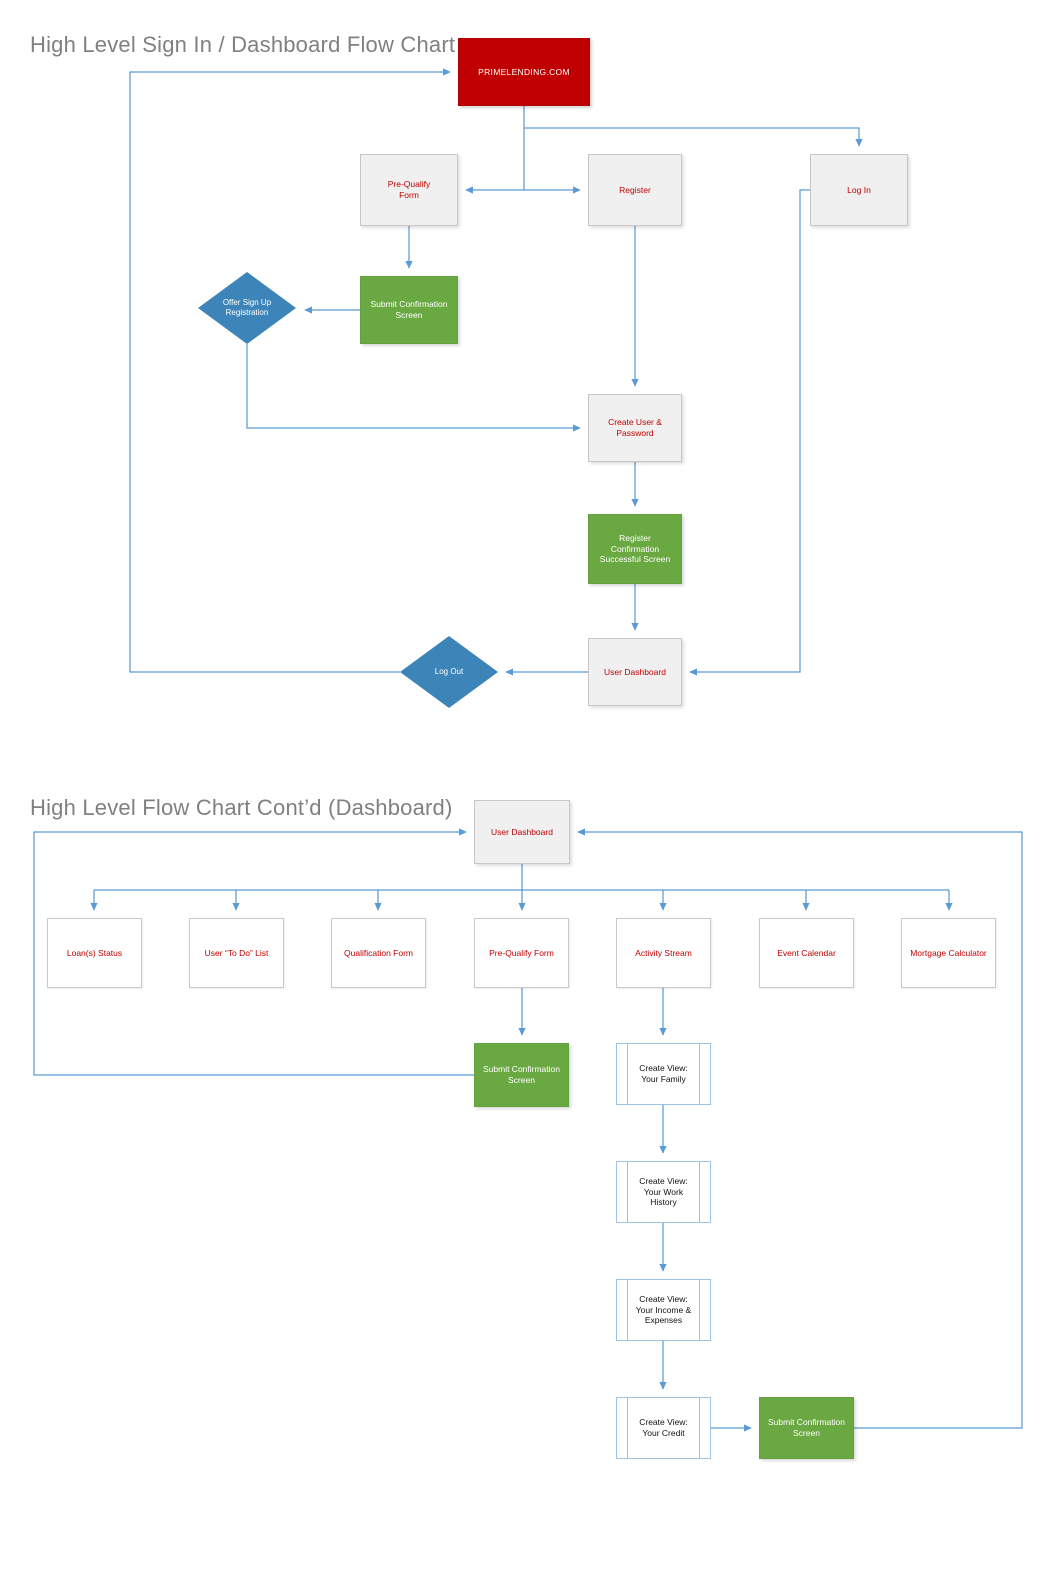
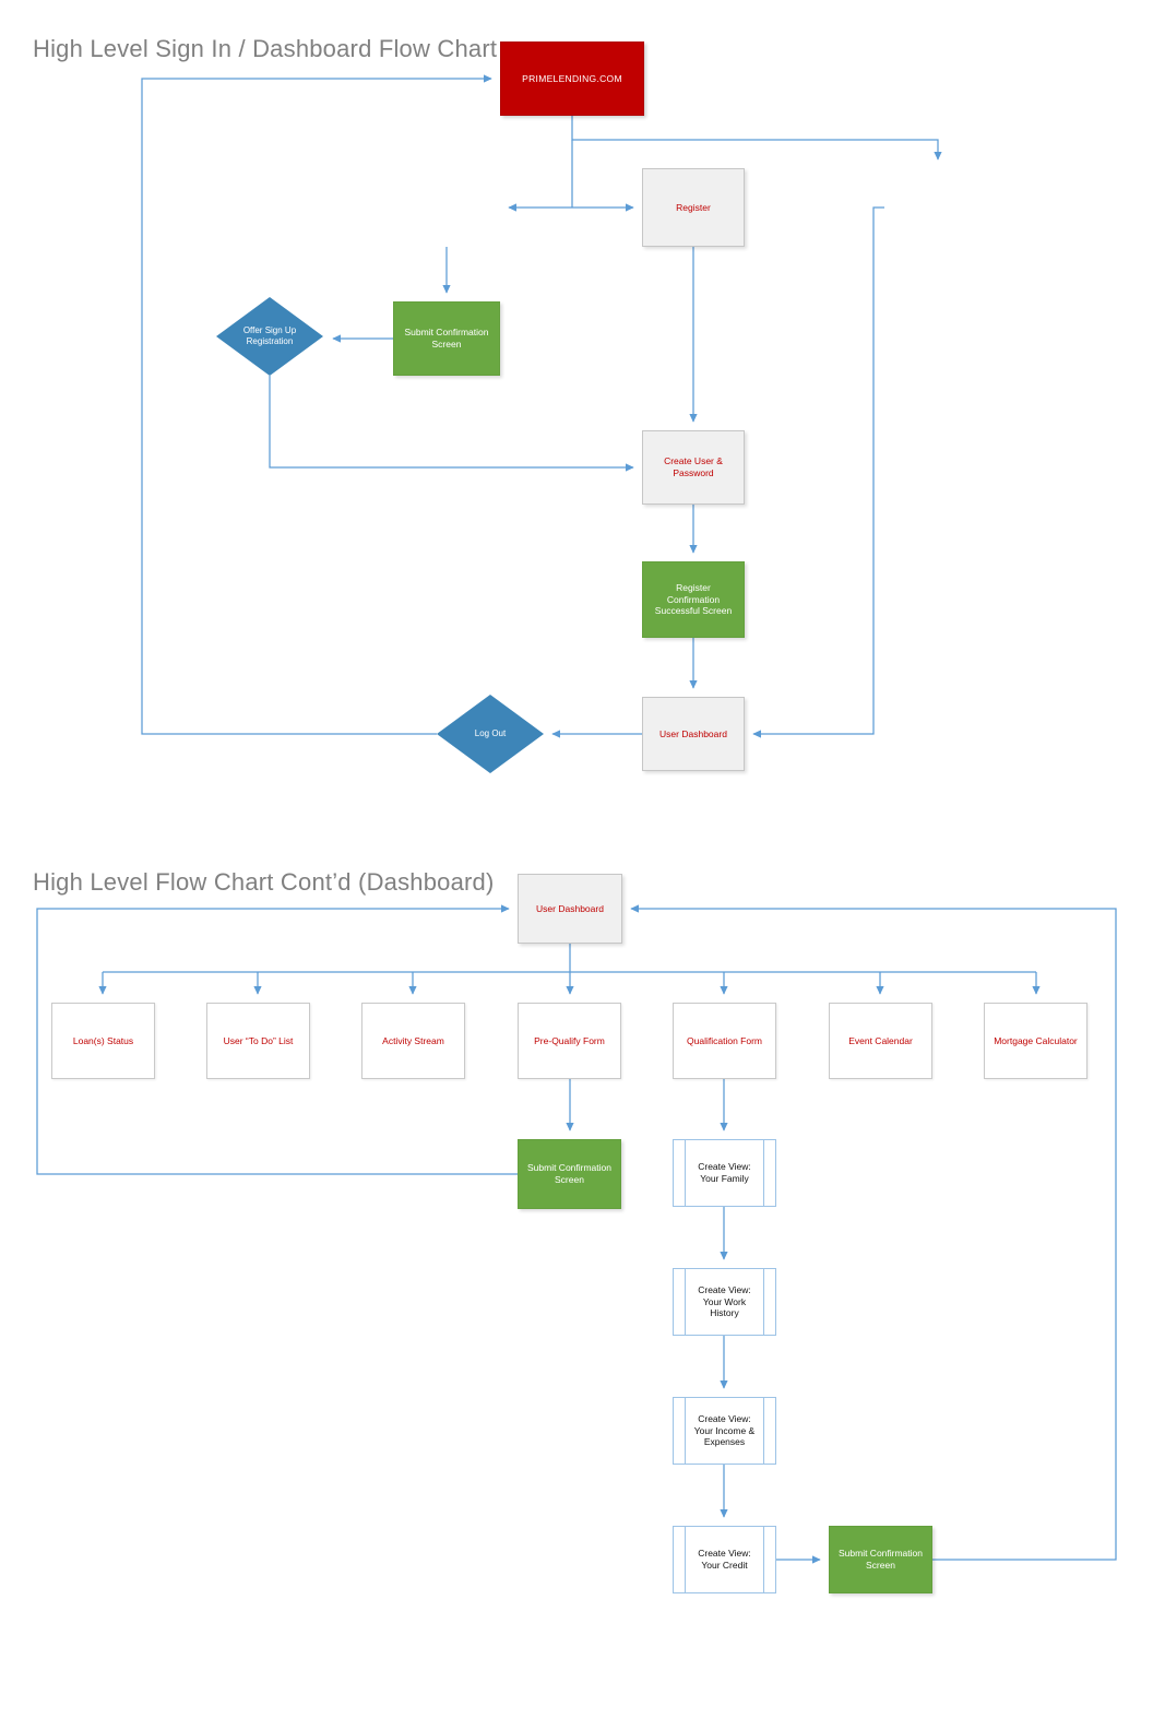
  High Level Sign In / Dashboard Flow Chart
  High Level Flow Chart Cont’d (Dashboard)
  PRIMELENDING.COM
- Pre-Qualify
- Form
  Register
- Log In
  Offer Sign Up
  Registration
  Submit Confirmation
  Screen
  Create User &
  Password
  Register
  Confirmation
  Successful Screen
  Log Out
  User Dashboard
  User Dashboard
  Loan(s) Status
  User “To Do” List
- Qualification Form
+ Activity Stream
  Pre-Qualify Form
- Activity Stream
+ Qualification Form
  Event Calendar
  Mortgage Calculator
  Submit Confirmation
  Screen
  Create View:
  Your Family
  Create View:
  Your Work
  History
  Create View:
  Your Income &
  Expenses
  Create View:
  Your Credit
  Submit Confirmation
  Screen
